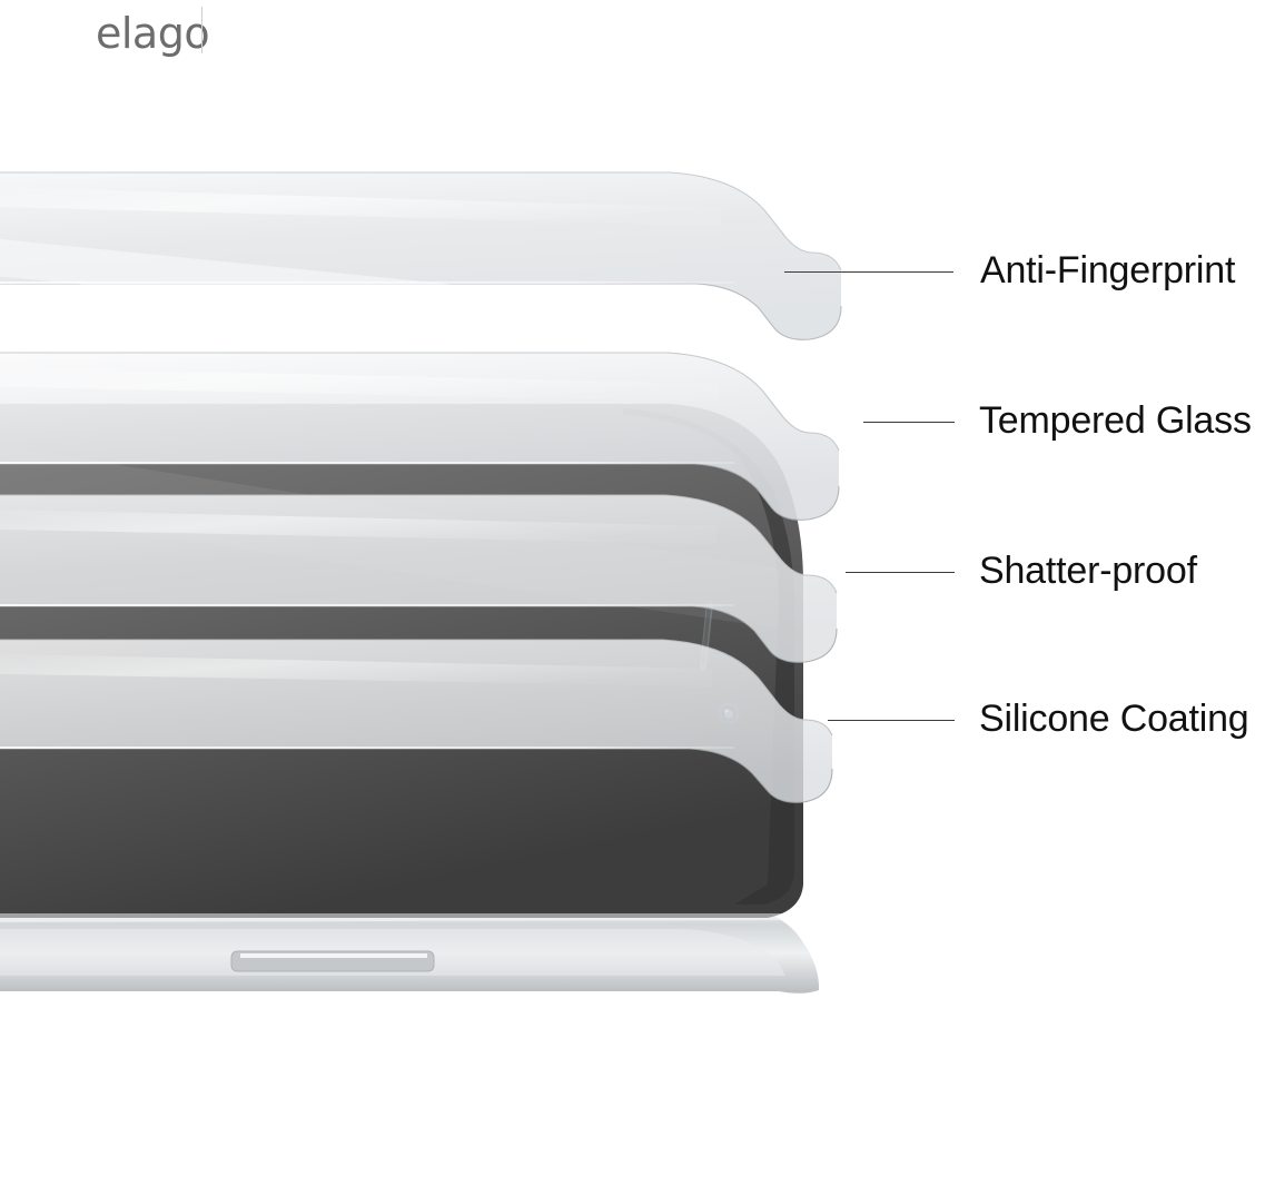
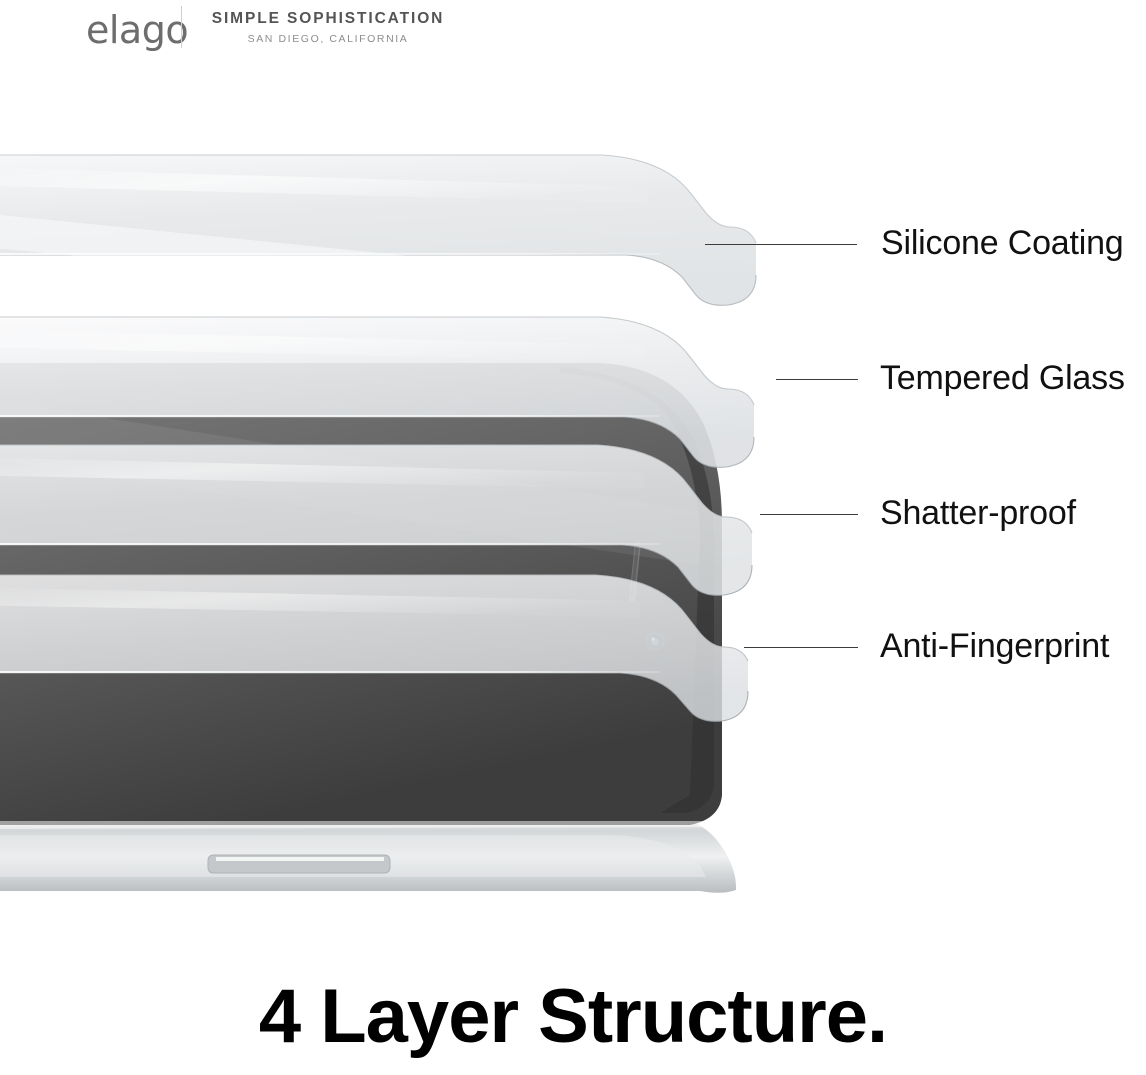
  elago
+ SIMPLE SOPHISTICATION
+ SAN DIEGO, CALIFORNIA
- Anti-Fingerprint
+ Silicone Coating
  Tempered Glass
  Shatter-proof
- Silicone Coating
+ Anti-Fingerprint
+ 4 Layer Structure.
